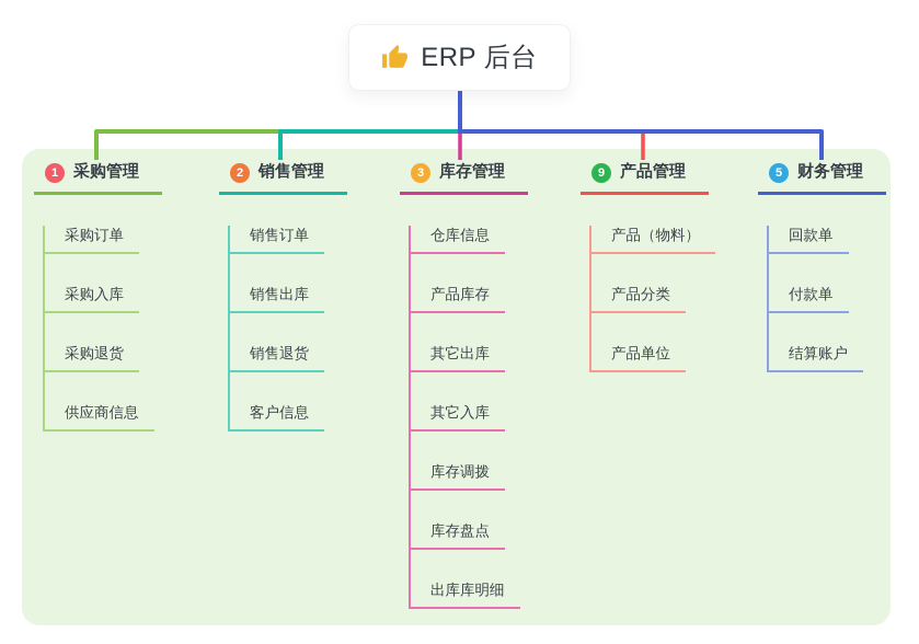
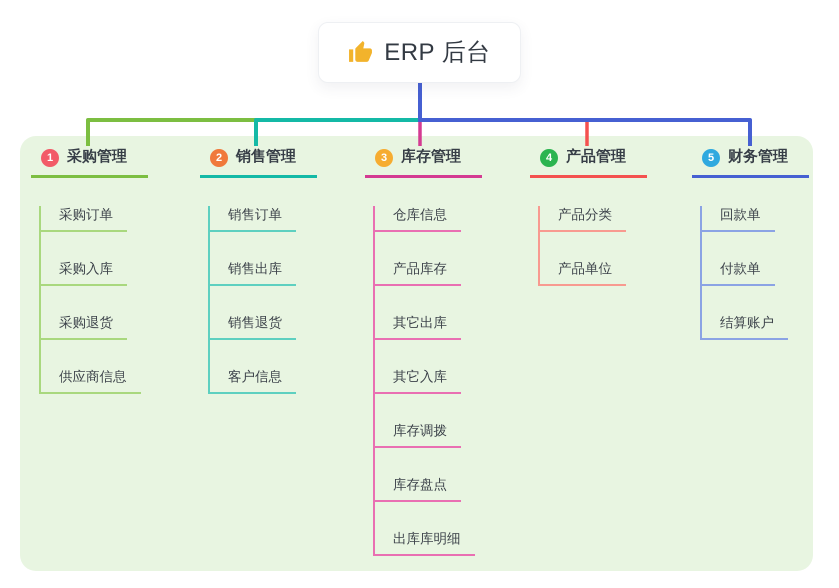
  ERP 后台
  1
  采购管理
  采购订单
  采购入库
  采购退货
  供应商信息
  2
  销售管理
  销售订单
  销售出库
  销售退货
  客户信息
  3
  库存管理
  仓库信息
  产品库存
  其它出库
  其它入库
  库存调拨
  库存盘点
  出库库明细
- 9
+ 4
  产品管理
- 产品（物料）
  产品分类
  产品单位
  5
  财务管理
  回款单
  付款单
  结算账户
